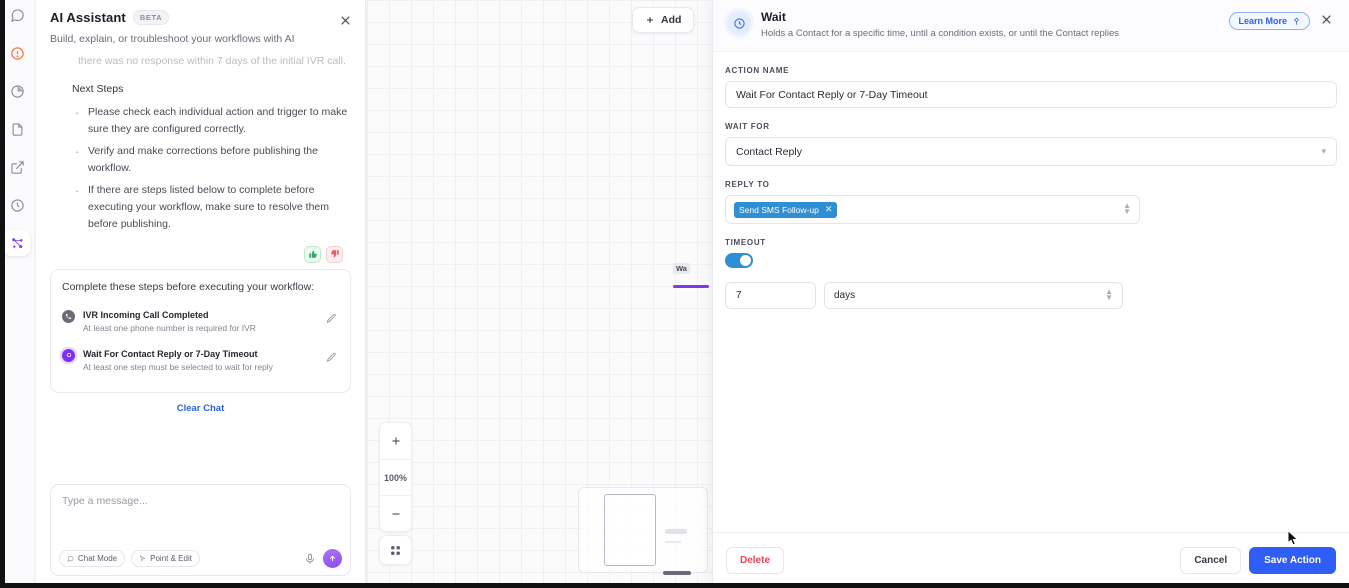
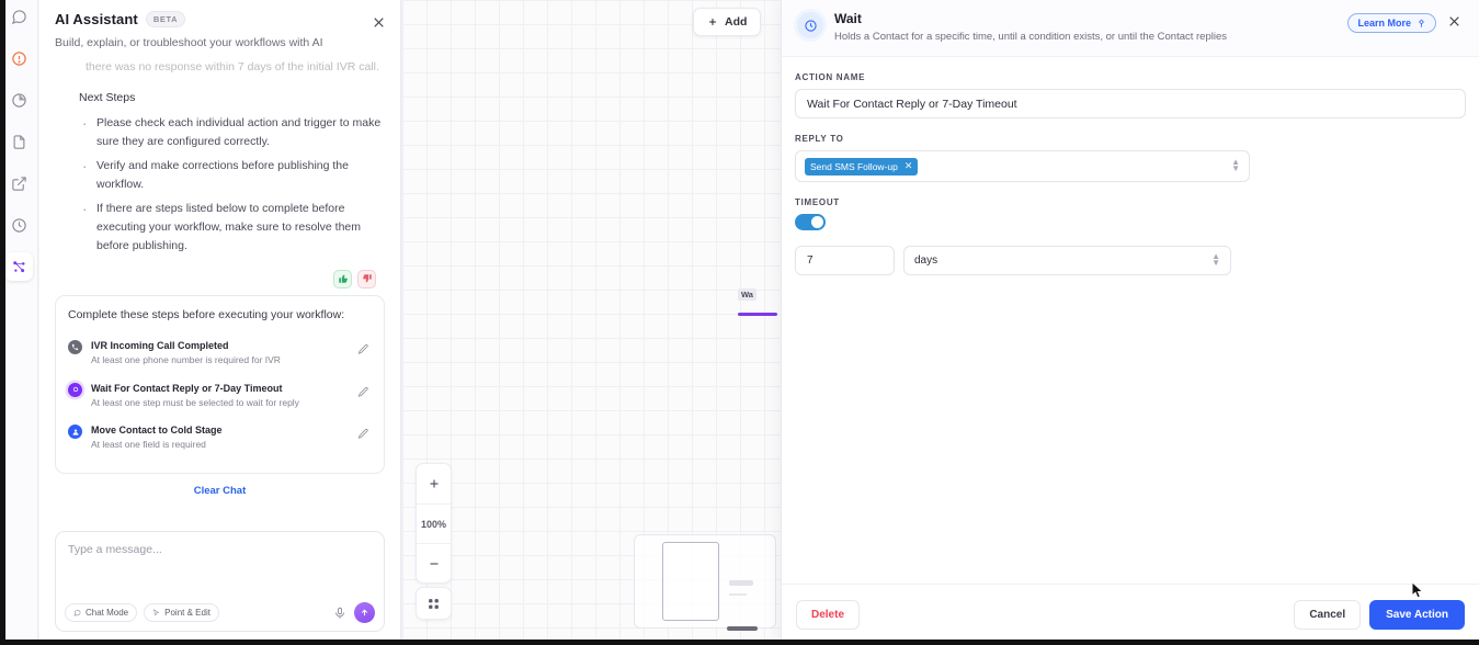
  AI Assistant
  BETA
  Build, explain, or troubleshoot your workflows with AI
  there was no response within 7 days of the initial IVR call.
  Next Steps
  Please check each individual action and trigger to make sure they are configured correctly.
  Verify and make corrections before publishing the workflow.
  If there are steps listed below to complete before executing your workflow, make sure to resolve them before publishing.
  Complete these steps before executing your workflow:
  IVR Incoming Call Completed
  At least one phone number is required for IVR
  Wait For Contact Reply or 7-Day Timeout
  At least one step must be selected to wait for reply
+ Move Contact to Cold Stage
+ At least one field is required
  Clear Chat
  Type a message...
  Chat Mode
  Point & Edit
  Add
  Wa
  100%
  Wait
  Holds a Contact for a specific time, until a condition exists, or until the Contact replies
  Learn More
  ACTION NAME
  Wait For Contact Reply or 7-Day Timeout
- WAIT FOR
- Contact Reply
- ▾
  REPLY TO
  Send SMS Follow-up
  ✕
  ▲
  ▼
  TIMEOUT
  7
  days
  ▲
  ▼
  Delete
  Cancel
  Save Action
